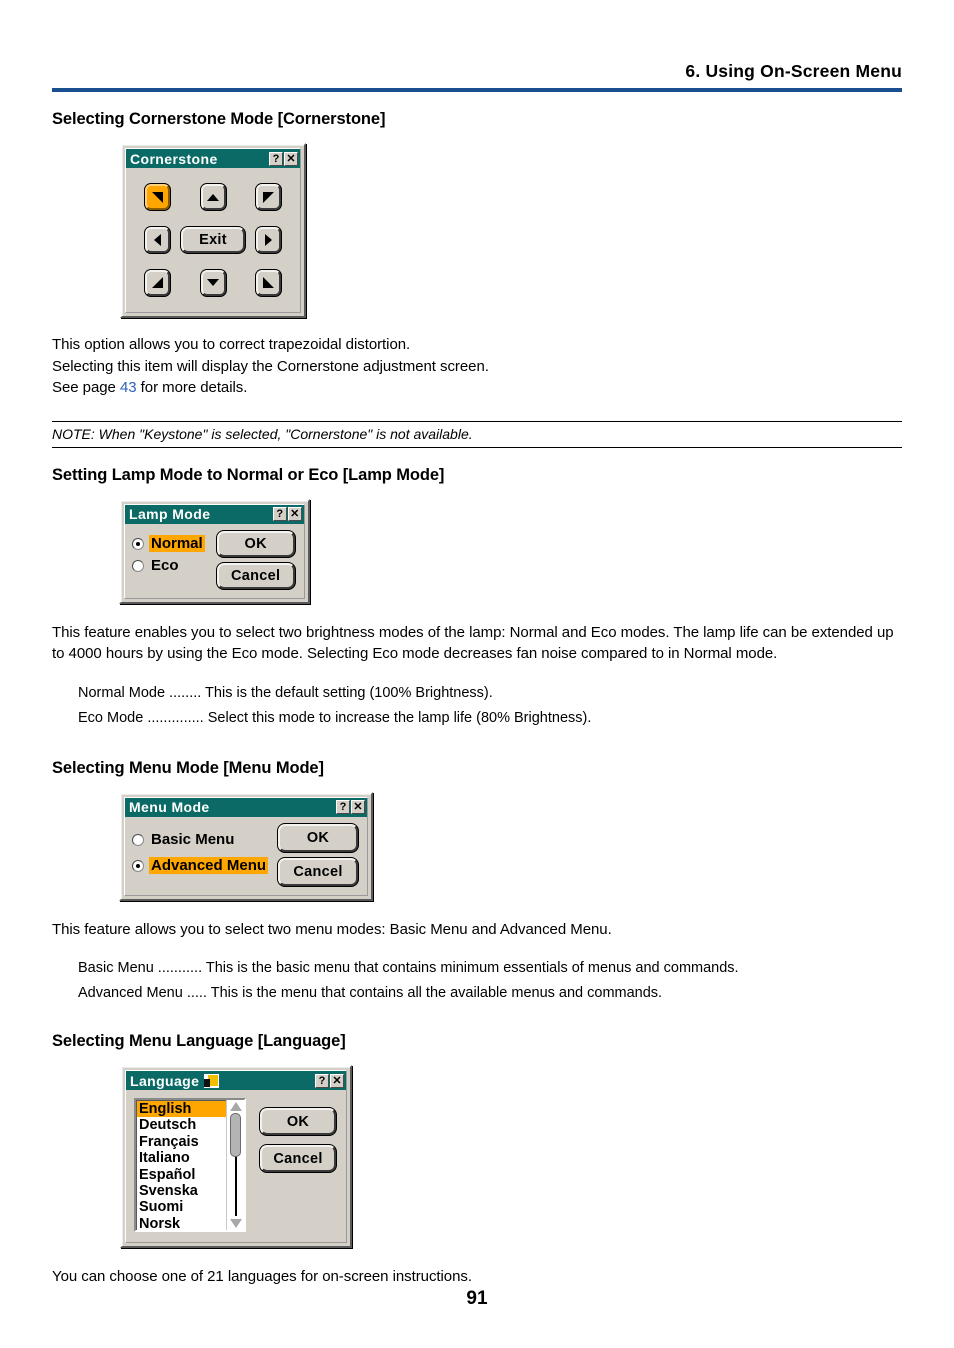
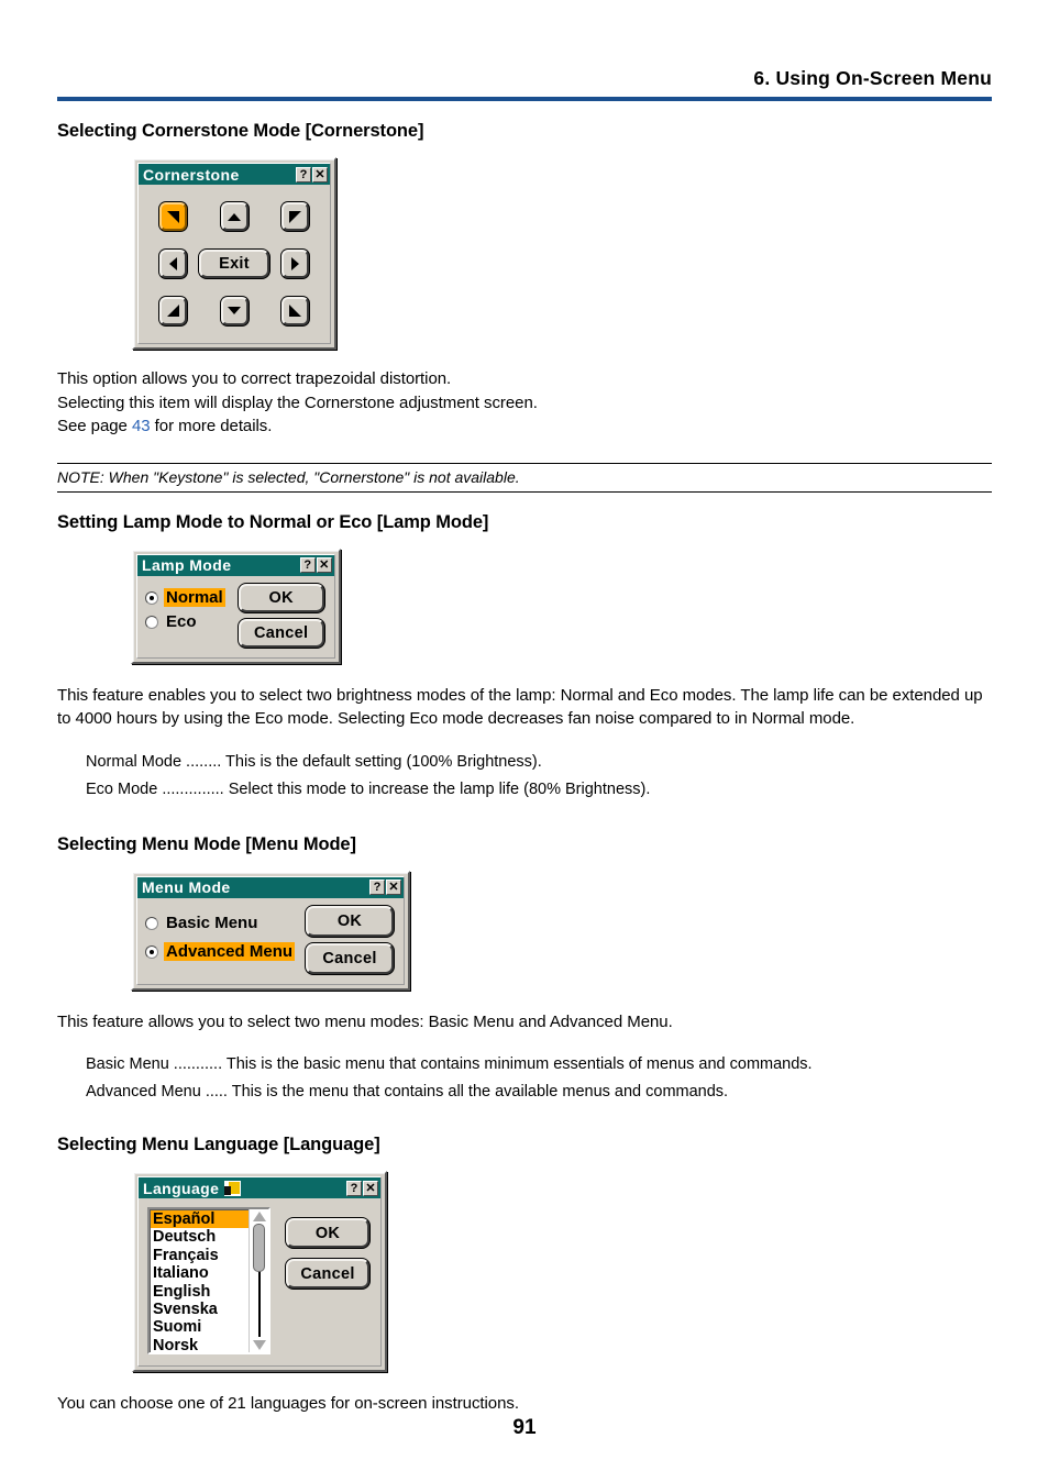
  6. Using On-Screen Menu
  Selecting Cornerstone Mode [Cornerstone]
  Cornerstone
  ?
  ✕
  Exit
  This option allows you to correct trapezoidal distortion.
  Selecting this item will display the Cornerstone adjustment screen.
  See page 43 for more details.
  NOTE: When "Keystone" is selected, "Cornerstone" is not available.
  Setting Lamp Mode to Normal or Eco [Lamp Mode]
  Lamp Mode
  ?
  ✕
  Normal
  Eco
  OK
  Cancel
  This feature enables you to select two brightness modes of the lamp: Normal and Eco modes. The lamp life can be extended up to 4000 hours by using the Eco mode. Selecting Eco mode decreases fan noise compared to in Normal mode.
  Normal Mode ........ This is the default setting (100% Brightness).
  Eco Mode .............. Select this mode to increase the lamp life (80% Brightness).
  Selecting Menu Mode [Menu Mode]
  Menu Mode
  ?
  ✕
  Basic Menu
  Advanced Menu
  OK
  Cancel
  This feature allows you to select two menu modes: Basic Menu and Advanced Menu.
  Basic Menu ........... This is the basic menu that contains minimum essentials of menus and commands.
  Advanced Menu ..... This is the menu that contains all the available menus and commands.
  Selecting Menu Language [Language]
  Language
  ?
  ✕
- English
+ Español
  Deutsch
  Français
  Italiano
- Español
+ English
  Svenska
  Suomi
  Norsk
  OK
  Cancel
  You can choose one of 21 languages for on-screen instructions.
  91
